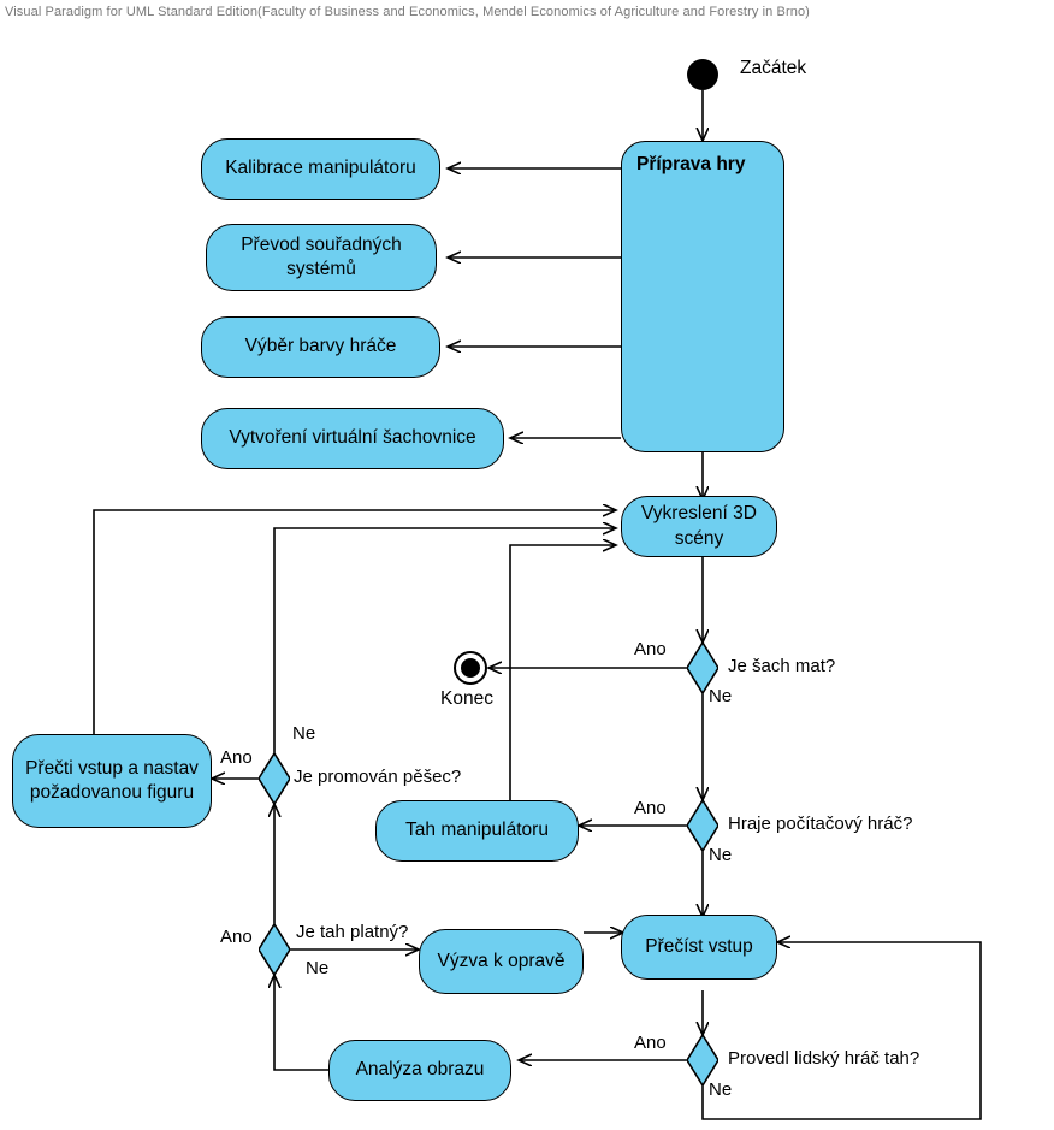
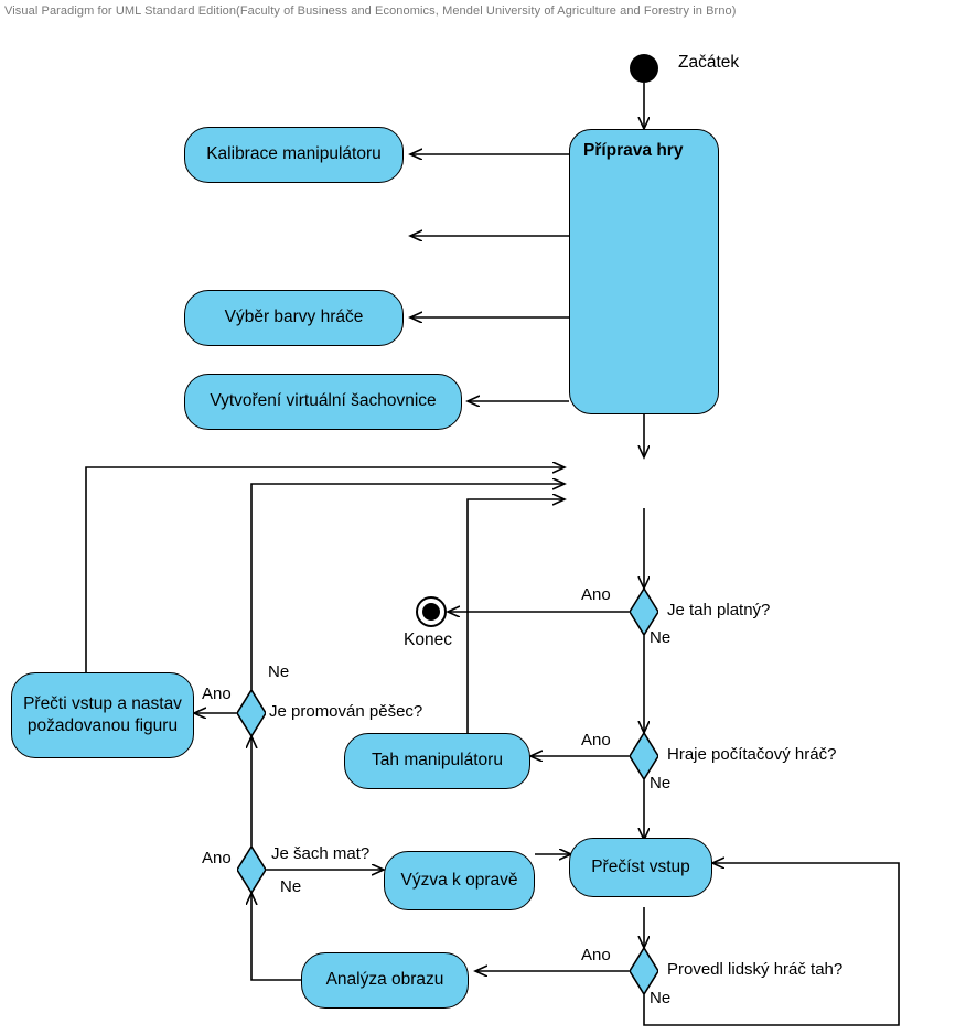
- Visual Paradigm for UML Standard Edition(Faculty of Business and Economics, Mendel Economics of Agriculture and Forestry in Brno)
+ Visual Paradigm for UML Standard Edition(Faculty of Business and Economics, Mendel University of Agriculture and Forestry in Brno)
  Začátek
  Příprava hry
  Kalibrace manipulátoru
- Převod souřadných systémů
  Výběr barvy hráče
  Vytvoření virtuální šachovnice
- Vykreslení 3D scény
- Je šach mat?
+ Je tah platný?
  Ano
  Ne
  Konec
  Přečti vstup a nastav požadovanou figuru
  Je promován pěšec?
  Ano
  Ne
  Hraje počítačový hráč?
  Ano
  Ne
  Tah manipulátoru
- Je tah platný?
+ Je šach mat?
  Ano
  Ne
  Výzva k opravě
  Přečíst vstup
  Provedl lidský hráč tah?
  Ano
  Ne
  Analýza obrazu
